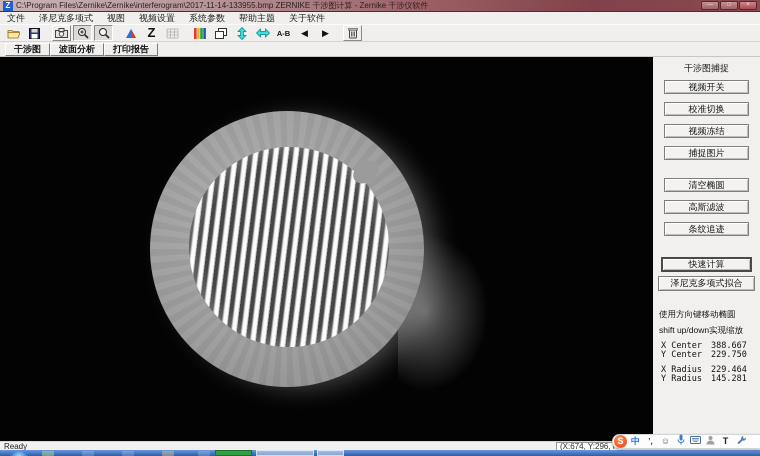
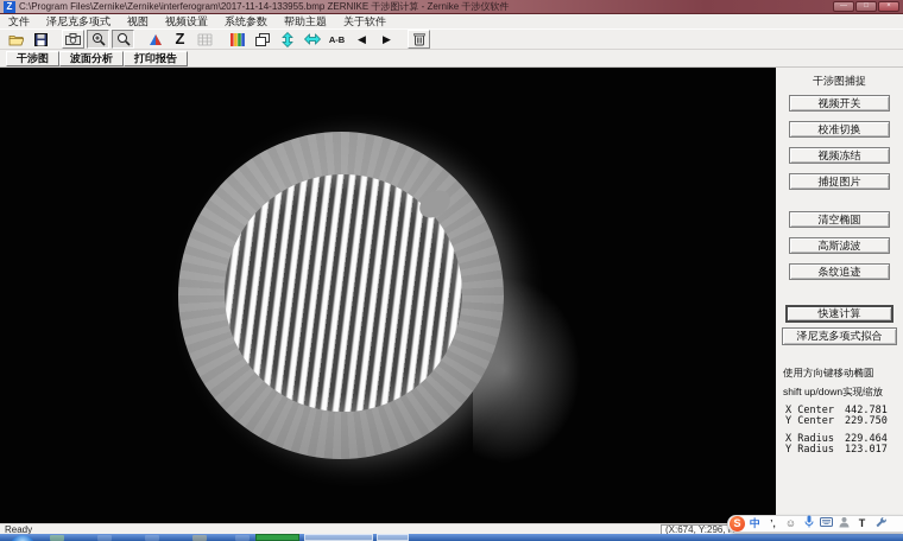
  Z
  C:\Program Files\Zernike\Zernike\interferogram\2017-11-14-133955.bmp ZERNIKE 干涉图计算 - Zernike 干涉仪软件
  文件
  泽尼克多项式
  视图
  视频设置
  系统参数
  帮助主题
  关于软件
  Z
  A-B
  ◀
  ▶
  干涉图
  波面分析
  打印报告
  干涉图捕捉
  视频开关
  校准切换
  视频冻结
  捕捉图片
  清空椭圆
  高斯滤波
  条纹追迹
  快速计算
  泽尼克多项式拟合
  使用方向键移动椭圆
  shift up/down实现缩放
  X Center
- 388.667
+ 442.781
  Y Center
  229.750
  X Radius
  229.464
  Y Radius
- 145.281
+ 123.017
  Ready
  (X:674, Y:296,
  S
  中
  ’,
  ☺
  T
